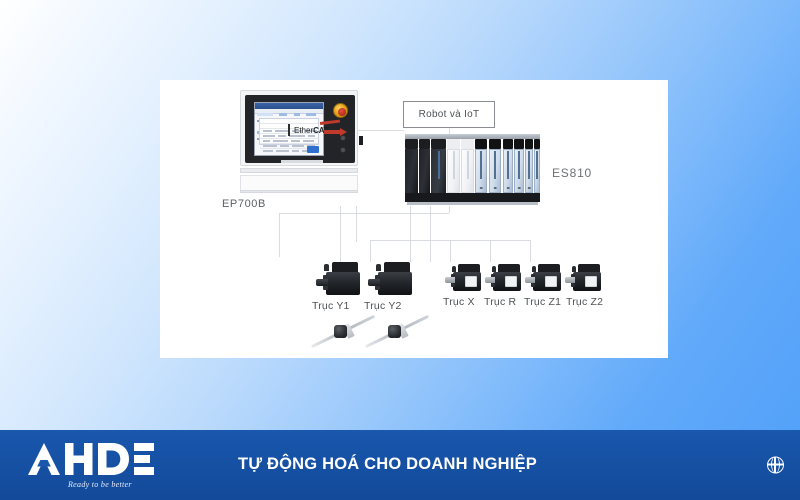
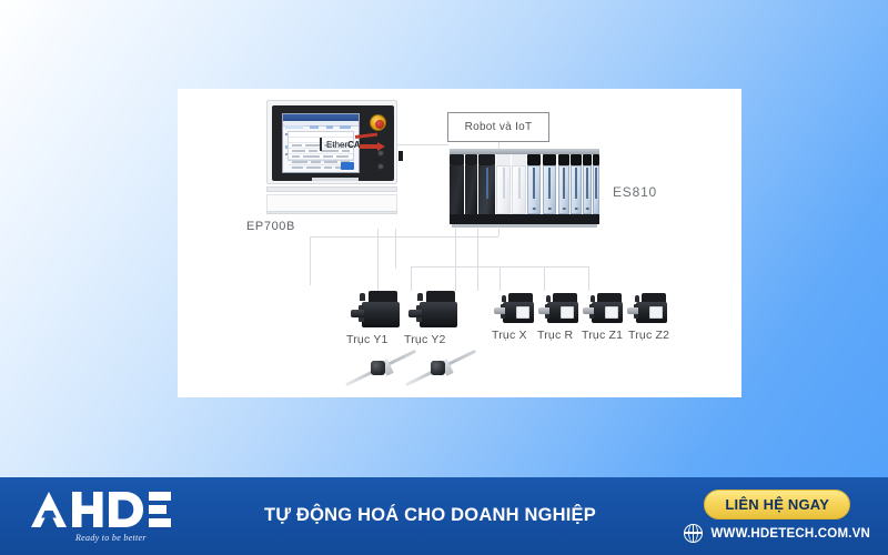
  EP700B
  EtherCA
  Robot và IoT
  ES810
  Trục Y1
  Trục Y2
  Trục X
  Trục R
  Trục Z1
  Trục Z2
  Ready to be better
  TỰ ĐỘNG HOÁ CHO DOANH NGHIỆP
+ LIÊN HỆ NGAY
+ WWW.HDETECH.COM.VN
